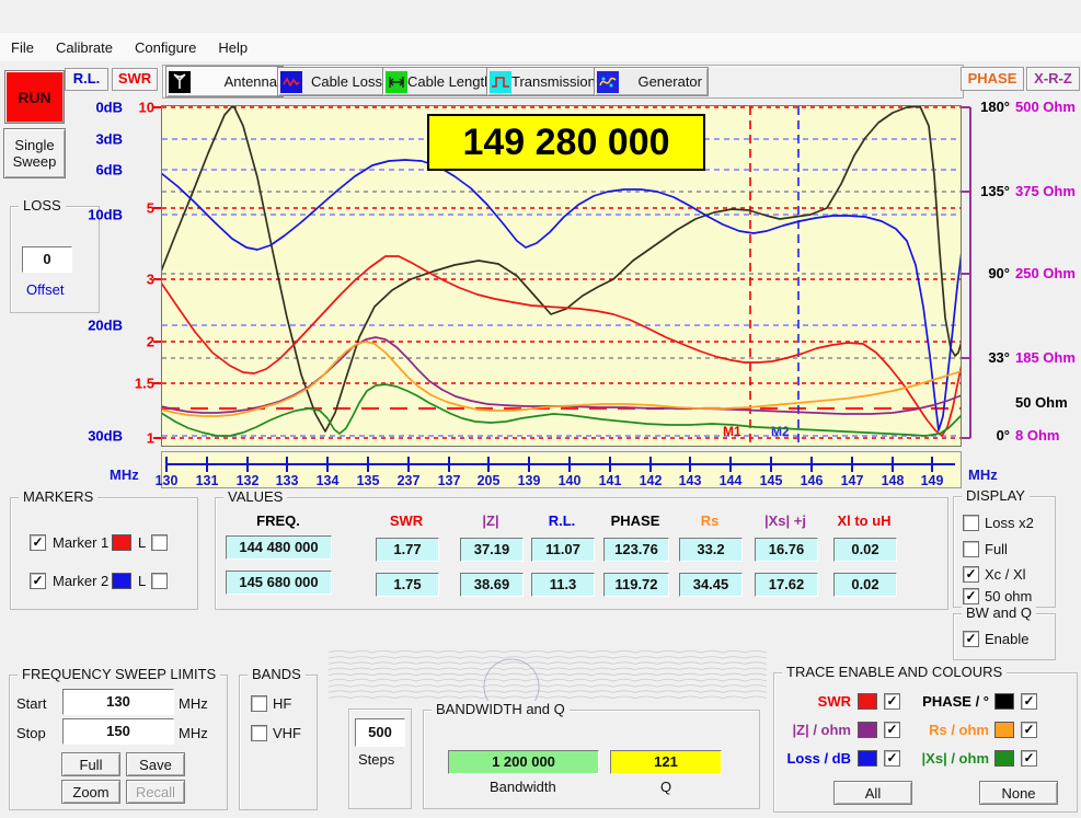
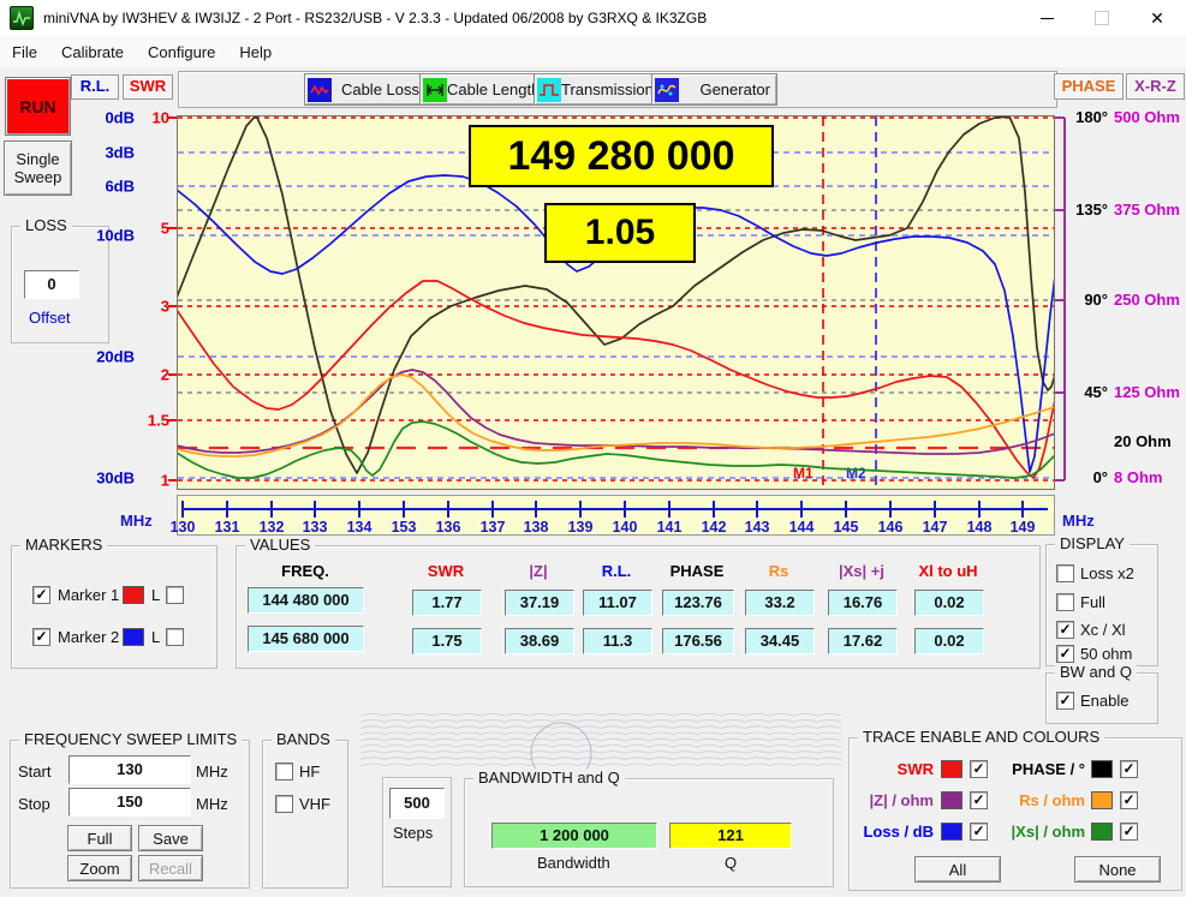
+ miniVNA by IW3HEV & IW3IJZ - 2 Port - RS232/USB - V 2.3.3 - Updated 06/2008 by G3RXQ & IK3ZGB
+ ✕
  File
  Calibrate
  Configure
  Help
  RUN
  Single
  Sweep
  R.L.
  SWR
- Antenna
  Cable Loss
  Cable Lengt
  Transmission
  Generator
  PHASE
  X-R-Z
  LOSS
  0
  Offset
  0dB
  3dB
  6dB
  10dB
  20dB
  30dB
  10
  5
  3
  2
  1.5
  1
  MHz
  MHz
  180°
  500 Ohm
  135°
  375 Ohm
  90°
  250 Ohm
- 33°
+ 45°
- 185 Ohm
+ 125 Ohm
- 50 Ohm
+ 20 Ohm
  0°
  8 Ohm
  M1
  M2
  130
  131
  132
  133
  134
- 135
+ 153
- 237
+ 136
  137
- 205
+ 138
  139
  140
  141
  142
  143
  144
  145
  146
  147
  148
  149
  149 280 000
+ 1.05
  MARKERS
  ✓
  Marker 1
  L
  ✓
  Marker 2
  L
  VALUES
  FREQ.
  SWR
  |Z|
  R.L.
  PHASE
  Rs
  |Xs| +j
  Xl to uH
  144 480 000
  1.77
  37.19
  11.07
  123.76
  33.2
  16.76
  0.02
  145 680 000
  1.75
  38.69
  11.3
- 119.72
+ 176.56
  34.45
  17.62
  0.02
  DISPLAY
  Loss x2
  Full
  ✓
  Xc / Xl
  ✓
  50 ohm
  BW and Q
  ✓
  Enable
  FREQUENCY SWEEP LIMITS
  Start
  130
  MHz
  Stop
  150
  MHz
  Full
  Save
  Zoom
  Recall
  BANDS
  HF
  VHF
  500
  Steps
  BANDWIDTH and Q
  1 200 000
  Bandwidth
  121
  Q
  TRACE ENABLE AND COLOURS
  SWR
  ✓
  PHASE / °
  ✓
  |Z| / ohm
  ✓
  Rs / ohm
  ✓
  Loss / dB
  ✓
  |Xs| / ohm
  ✓
  All
  None
